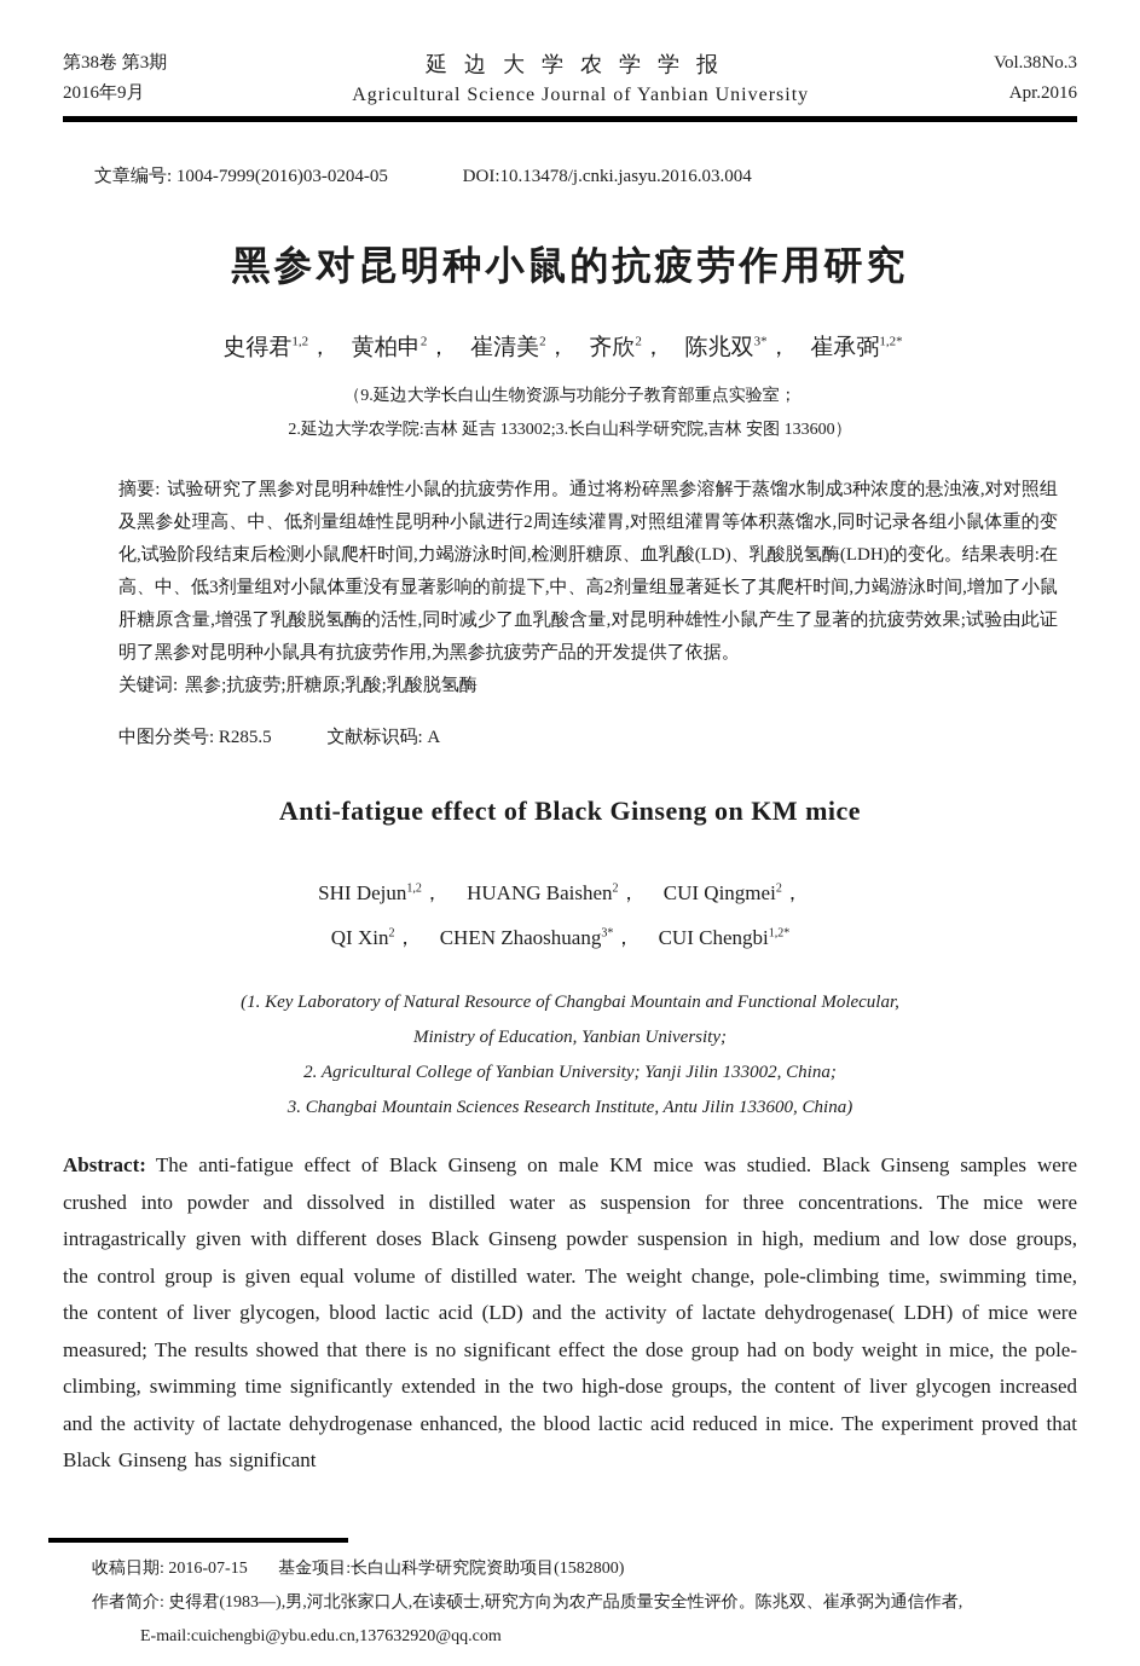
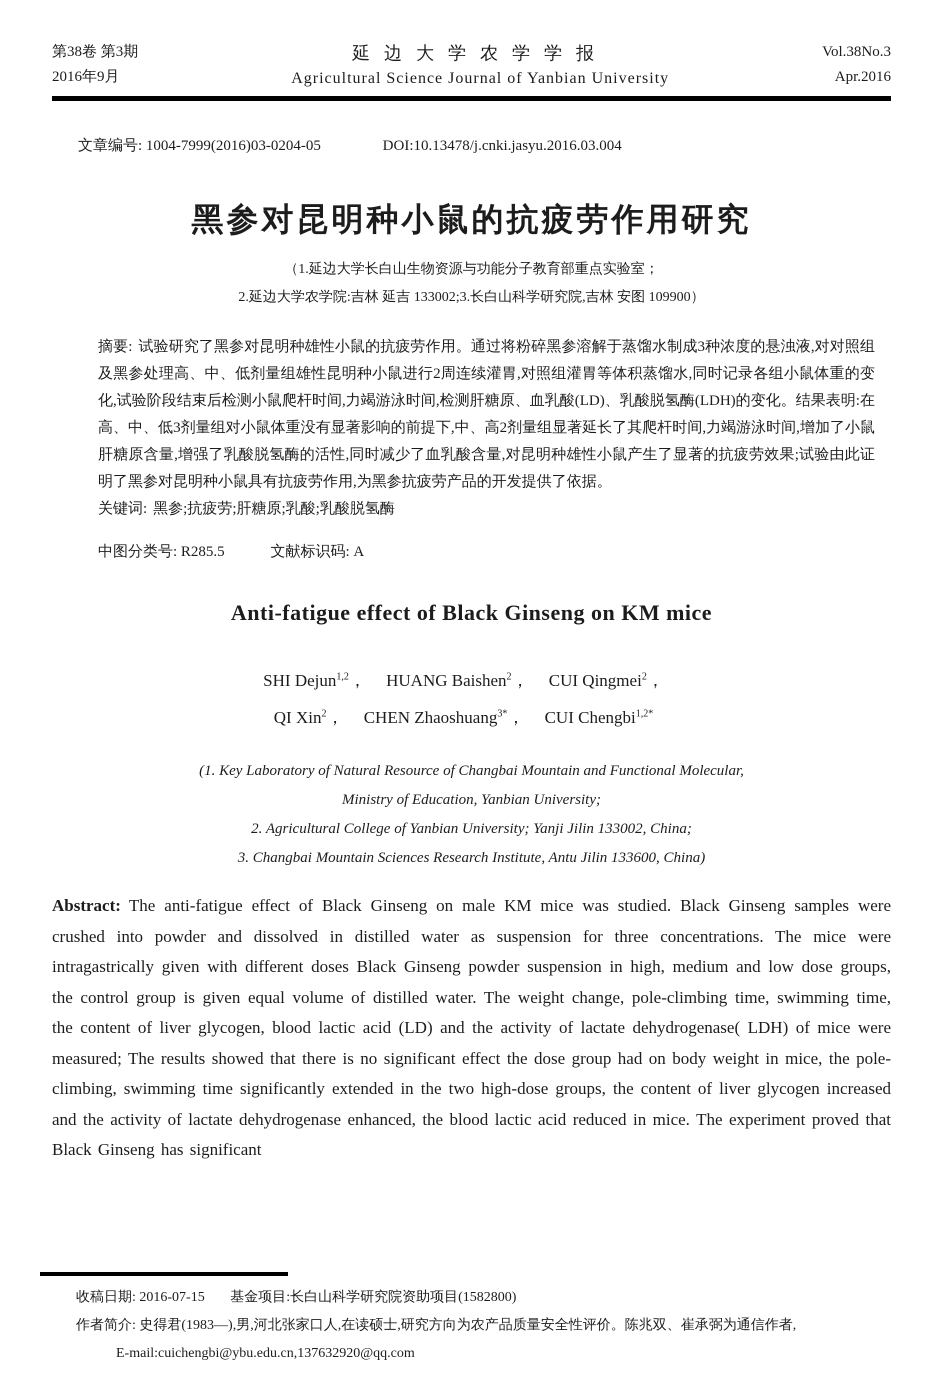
  第38卷 第3期
  2016年9月
  延边大学农学学报
  Agricultural Science Journal of Yanbian University
  Vol.38No.3
  Apr.2016
  文章编号: 1004-7999(2016)03-0204-05 DOI:10.13478/j.cnki.jasyu.2016.03.004
  黑参对昆明种小鼠的抗疲劳作用研究
- 史得君1,2， 黄柏申2， 崔清美2， 齐欣2， 陈兆双3*， 崔承弼1,2*
- （9.延边大学长白山生物资源与功能分子教育部重点实验室；
+ （1.延边大学长白山生物资源与功能分子教育部重点实验室；
- 2.延边大学农学院:吉林 延吉 133002;3.长白山科学研究院,吉林 安图 133600）
+ 2.延边大学农学院:吉林 延吉 133002;3.长白山科学研究院,吉林 安图 109900）
  摘要: 试验研究了黑参对昆明种雄性小鼠的抗疲劳作用。通过将粉碎黑参溶解于蒸馏水制成3种浓度的悬浊液,对对照组及黑参处理高、中、低剂量组雄性昆明种小鼠进行2周连续灌胃,对照组灌胃等体积蒸馏水,同时记录各组小鼠体重的变化,试验阶段结束后检测小鼠爬杆时间,力竭游泳时间,检测肝糖原、血乳酸(LD)、乳酸脱氢酶(LDH)的变化。结果表明:在高、中、低3剂量组对小鼠体重没有显著影响的前提下,中、高2剂量组显著延长了其爬杆时间,力竭游泳时间,增加了小鼠肝糖原含量,增强了乳酸脱氢酶的活性,同时减少了血乳酸含量,对昆明种雄性小鼠产生了显著的抗疲劳效果;试验由此证明了黑参对昆明种小鼠具有抗疲劳作用,为黑参抗疲劳产品的开发提供了依据。
  关键词: 黑参;抗疲劳;肝糖原;乳酸;乳酸脱氢酶
  中图分类号: R285.5 文献标识码: A
  Anti-fatigue effect of Black Ginseng on KM mice
  SHI Dejun1,2， HUANG Baishen2， CUI Qingmei2，
  QI Xin2， CHEN Zhaoshuang3*， CUI Chengbi1,2*
  (1. Key Laboratory of Natural Resource of Changbai Mountain and Functional Molecular,
  Ministry of Education, Yanbian University;
  2. Agricultural College of Yanbian University; Yanji Jilin 133002, China;
  3. Changbai Mountain Sciences Research Institute, Antu Jilin 133600, China)
  Abstract: The anti-fatigue effect of Black Ginseng on male KM mice was studied. Black Ginseng samples were crushed into powder and dissolved in distilled water as suspension for three concentrations. The mice were intragastrically given with different doses Black Ginseng powder suspension in high, medium and low dose groups, the control group is given equal volume of distilled water. The weight change, pole-climbing time, swimming time, the content of liver glycogen, blood lactic acid (LD) and the activity of lactate dehydrogenase( LDH) of mice were measured; The results showed that there is no significant effect the dose group had on body weight in mice, the pole-climbing, swimming time significantly extended in the two high-dose groups, the content of liver glycogen increased and the activity of lactate dehydrogenase enhanced, the blood lactic acid reduced in mice. The experiment proved that Black Ginseng has significant
  收稿日期: 2016-07-15 基金项目:长白山科学研究院资助项目(1582800)
  作者简介: 史得君(1983—),男,河北张家口人,在读硕士,研究方向为农产品质量安全性评价。陈兆双、崔承弼为通信作者,
  E-mail:cuichengbi@ybu.edu.cn,137632920@qq.com
